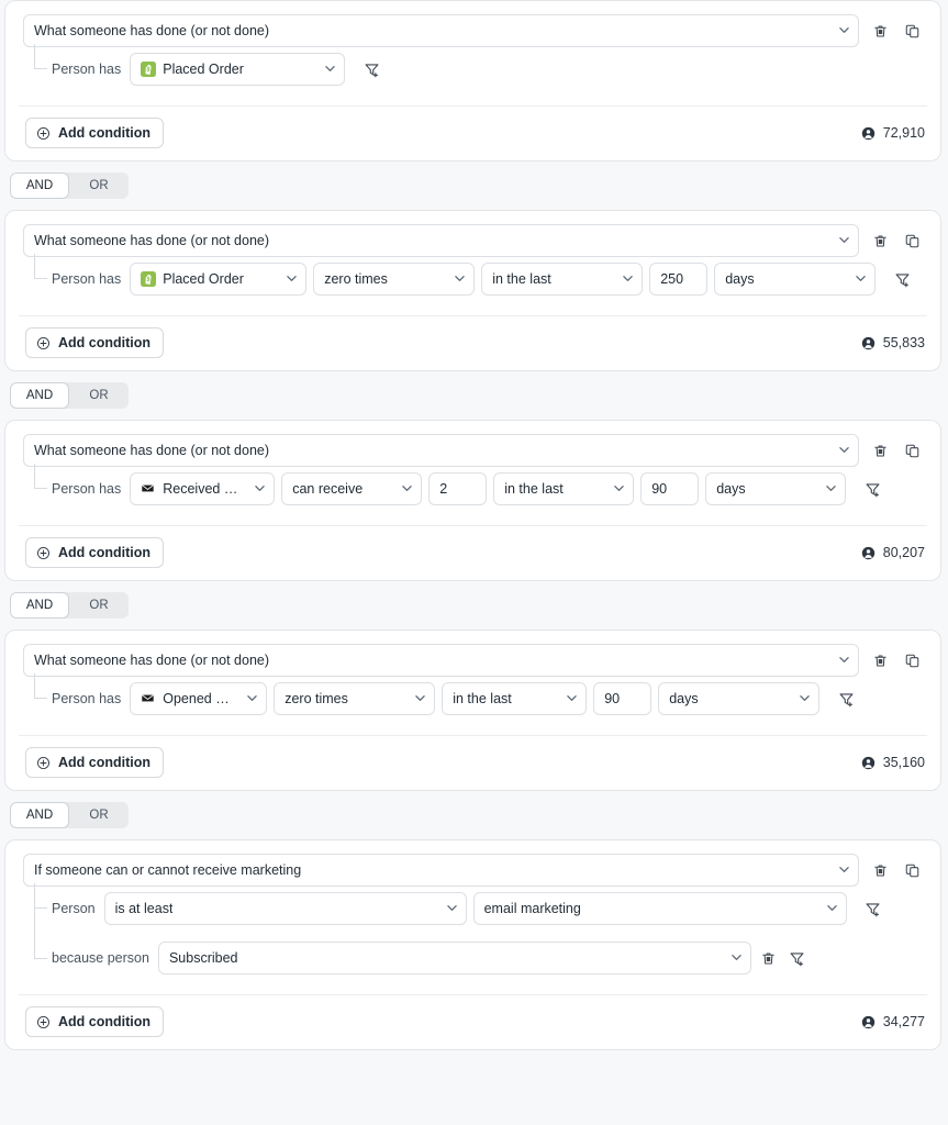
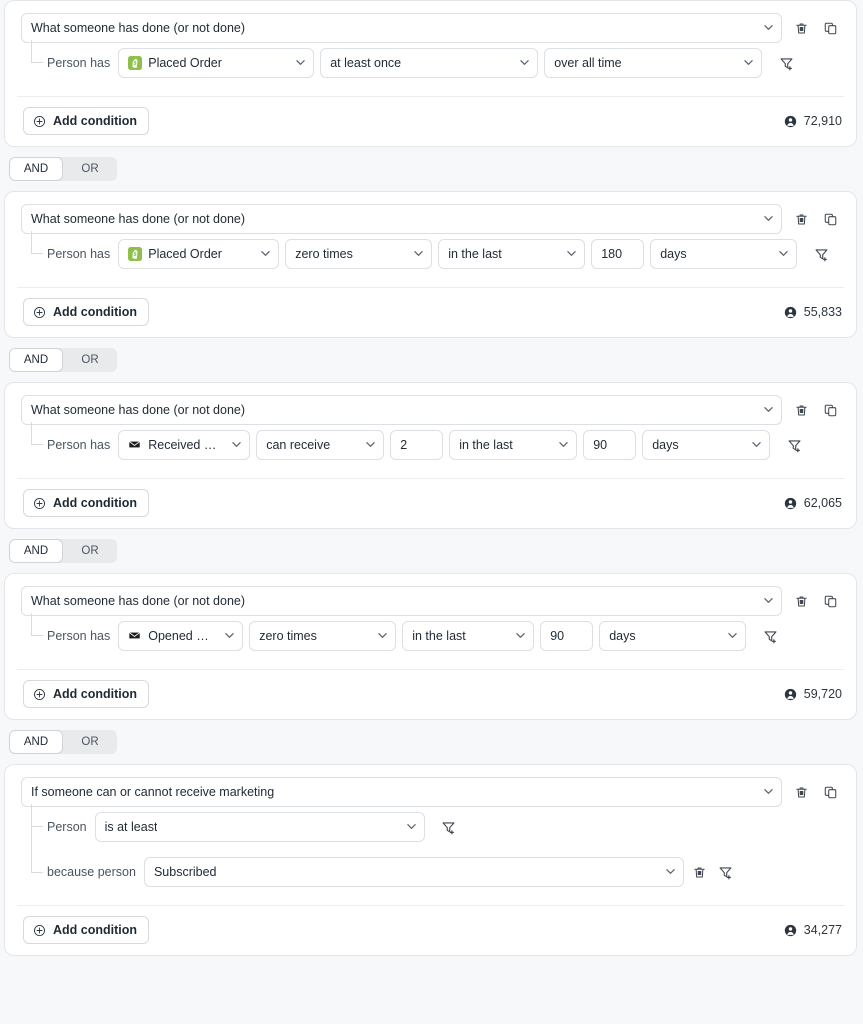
  What someone has done (or not done)
  Person has
  Placed Order
+ at least once
+ over all time
  Add condition
  72,910
  AND
  OR
  What someone has done (or not done)
  Person has
  Placed Order
  zero times
  in the last
- 250
+ 180
  days
  Add condition
  55,833
  AND
  OR
  What someone has done (or not done)
  Person has
  Received Em
  can receive
  2
  in the last
  90
  days
  Add condition
- 80,207
+ 62,065
  AND
  OR
  What someone has done (or not done)
  Person has
  Opened Em
  zero times
  in the last
  90
  days
  Add condition
- 35,160
+ 59,720
  AND
  OR
  If someone can or cannot receive marketing
  Person
  is at least
- email marketing
  because person
  Subscribed
  Add condition
  34,277
